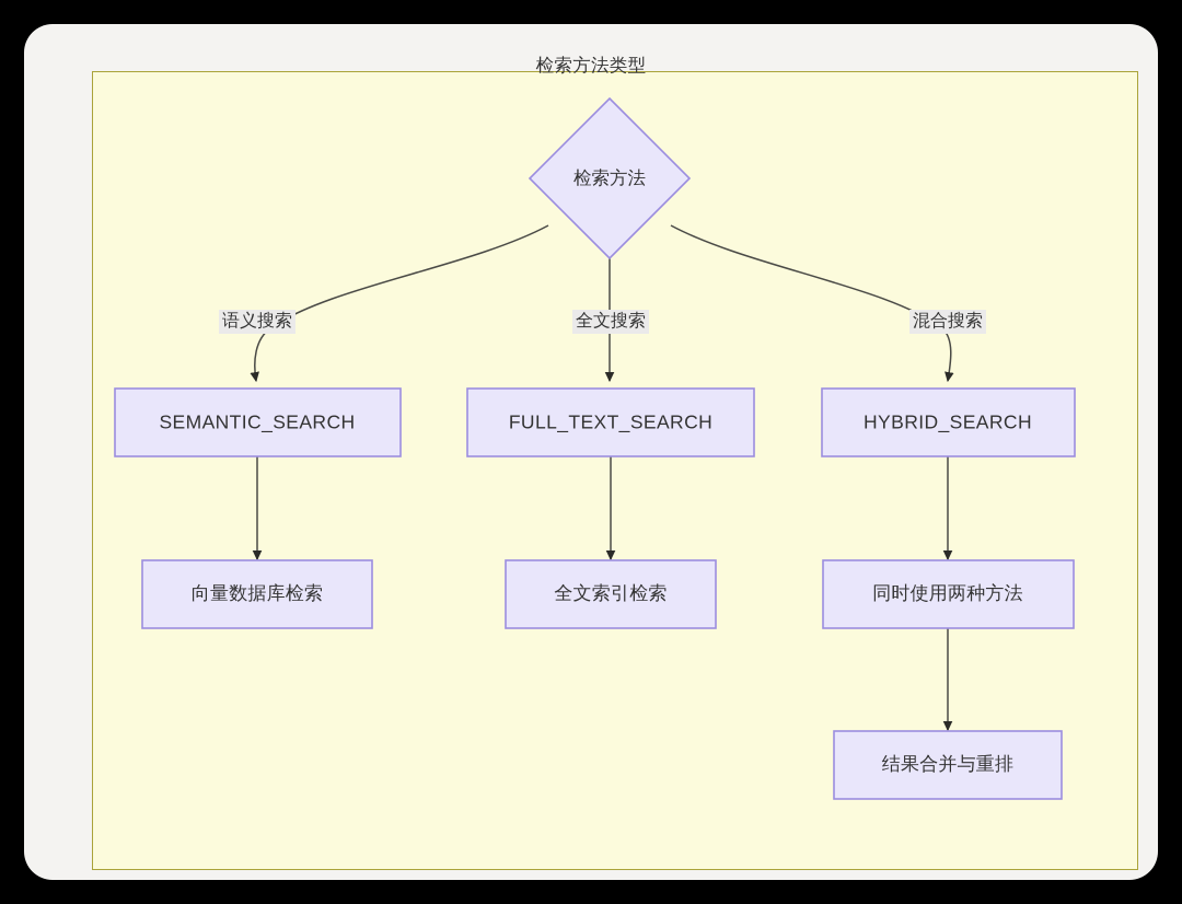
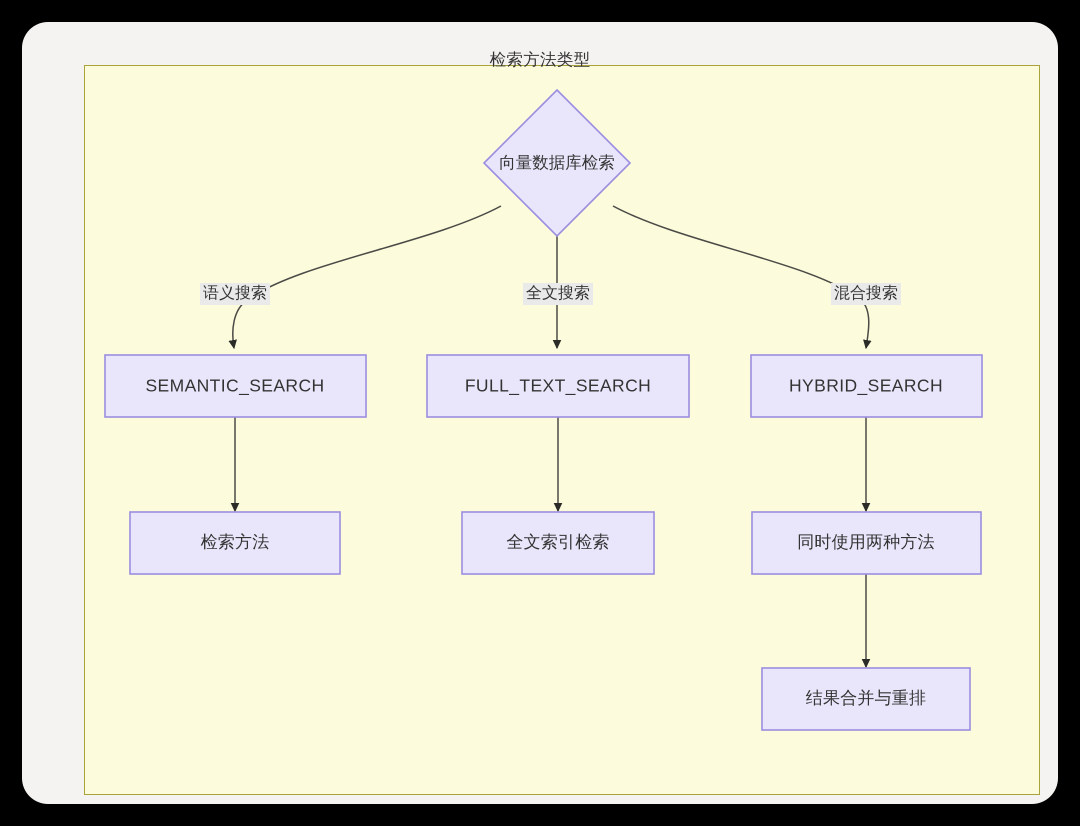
  检索方法类型
- 检索方法
+ 向量数据库检索
  SEMANTIC_SEARCH
  FULL_TEXT_SEARCH
  HYBRID_SEARCH
- 向量数据库检索
+ 检索方法
  全文索引检索
  同时使用两种方法
  结果合并与重排
  语义搜索
  全文搜索
  混合搜索
